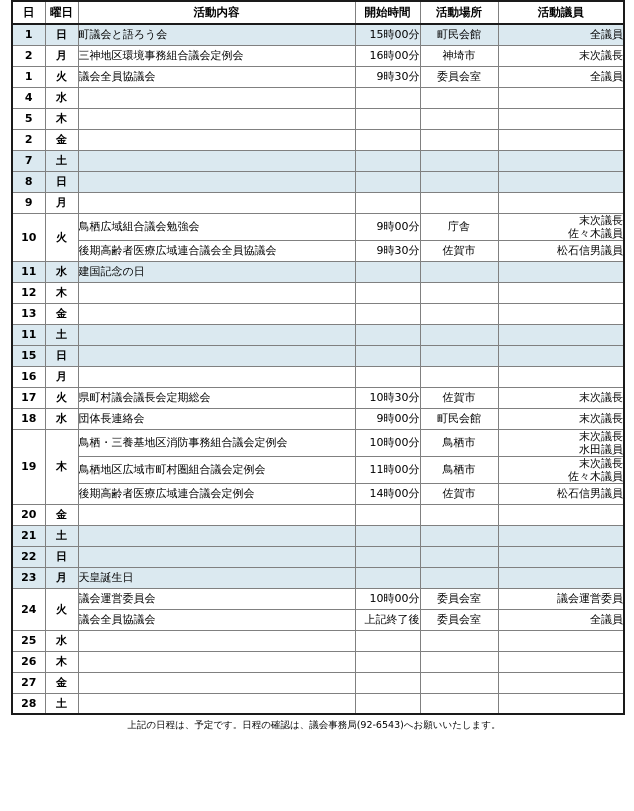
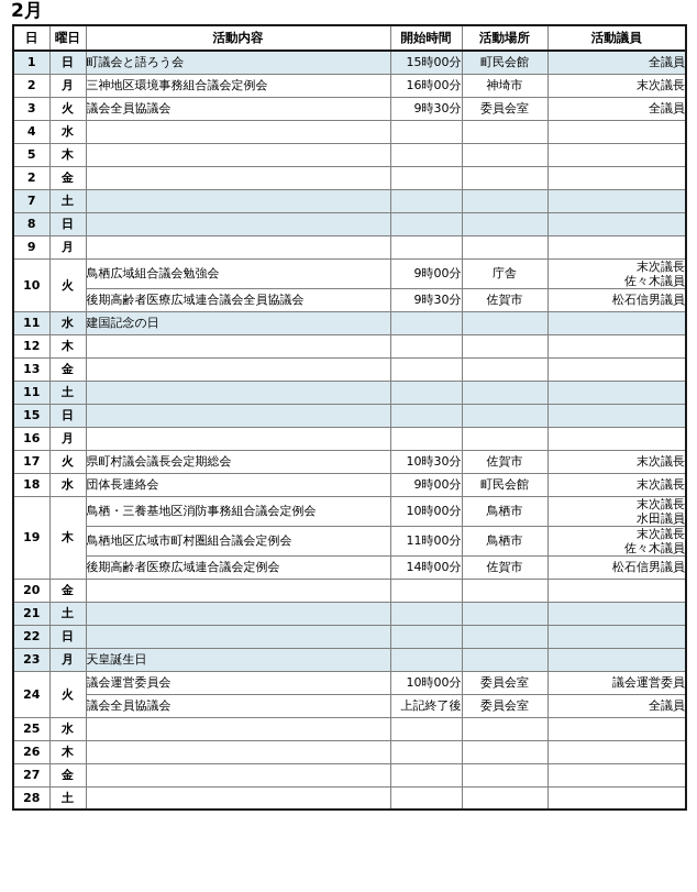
+ 2月
  日	曜日	活動内容	開始時間	活動場所	活動議員
  1	日	町議会と語ろう会	15時00分	町民会館	全議員
  2	月	三神地区環境事務組合議会定例会	16時00分	神埼市	末次議長
- 1	火	議会全員協議会	9時30分	委員会室	全議員
+ 3	火	議会全員協議会	9時30分	委員会室	全議員
  4	水
  5	木
  2	金
  7	土
  8	日
  9	月
  10	火	鳥栖広域組合議会勉強会	9時00分	庁舎	末次議長 佐々木議員
  後期高齢者医療広域連合議会全員協議会	9時30分	佐賀市	松石信男議員
  11	水	建国記念の日
  12	木
  13	金
  11	土
  15	日
  16	月
  17	火	県町村議会議長会定期総会	10時30分	佐賀市	末次議長
  18	水	団体長連絡会	9時00分	町民会館	末次議長
  19	木	鳥栖・三養基地区消防事務組合議会定例会	10時00分	鳥栖市	末次議長 水田議員
  鳥栖地区広域市町村圏組合議会定例会	11時00分	鳥栖市	末次議長 佐々木議員
  後期高齢者医療広域連合議会定例会	14時00分	佐賀市	松石信男議員
  20	金
  21	土
  22	日
  23	月	天皇誕生日
  24	火	議会運営委員会	10時00分	委員会室	議会運営委員
  議会全員協議会	上記終了後	委員会室	全議員
  25	水
  26	木
  27	金
  28	土
- 上記の日程は、予定です。日程の確認は、議会事務局(92-6543)へお願いいたします。
